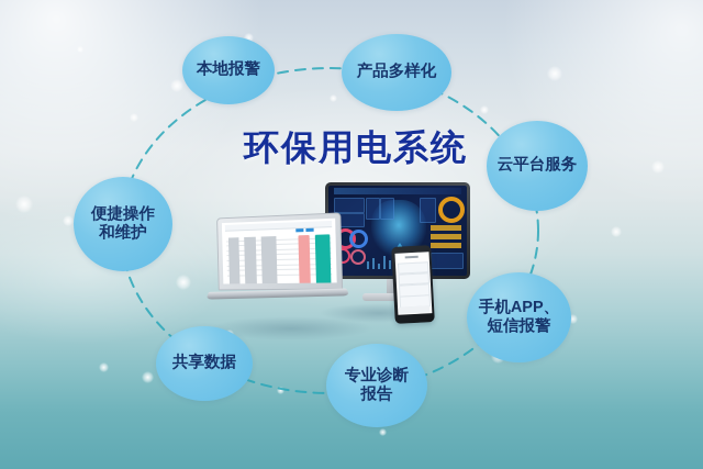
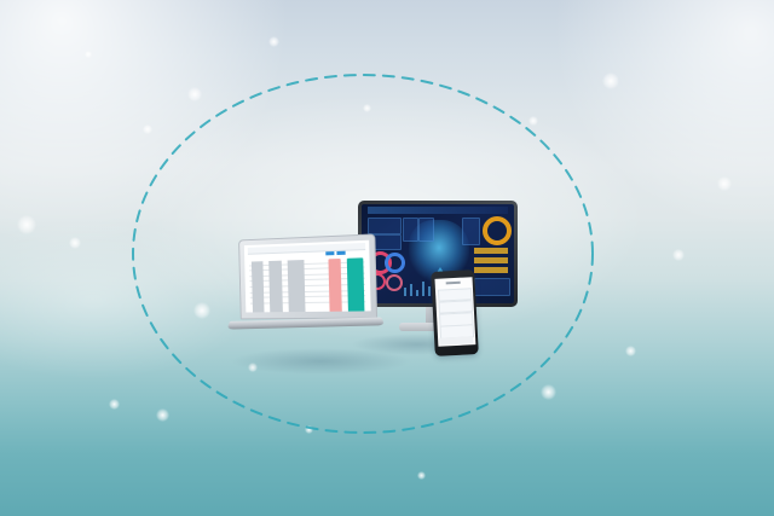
- 环保用电系统
- 本地报警
- 产品多样化
- 云平台服务
- 手机APP、
- 短信报警
- 专业诊断
- 报告
- 共享数据
- 便捷操作
- 和维护
